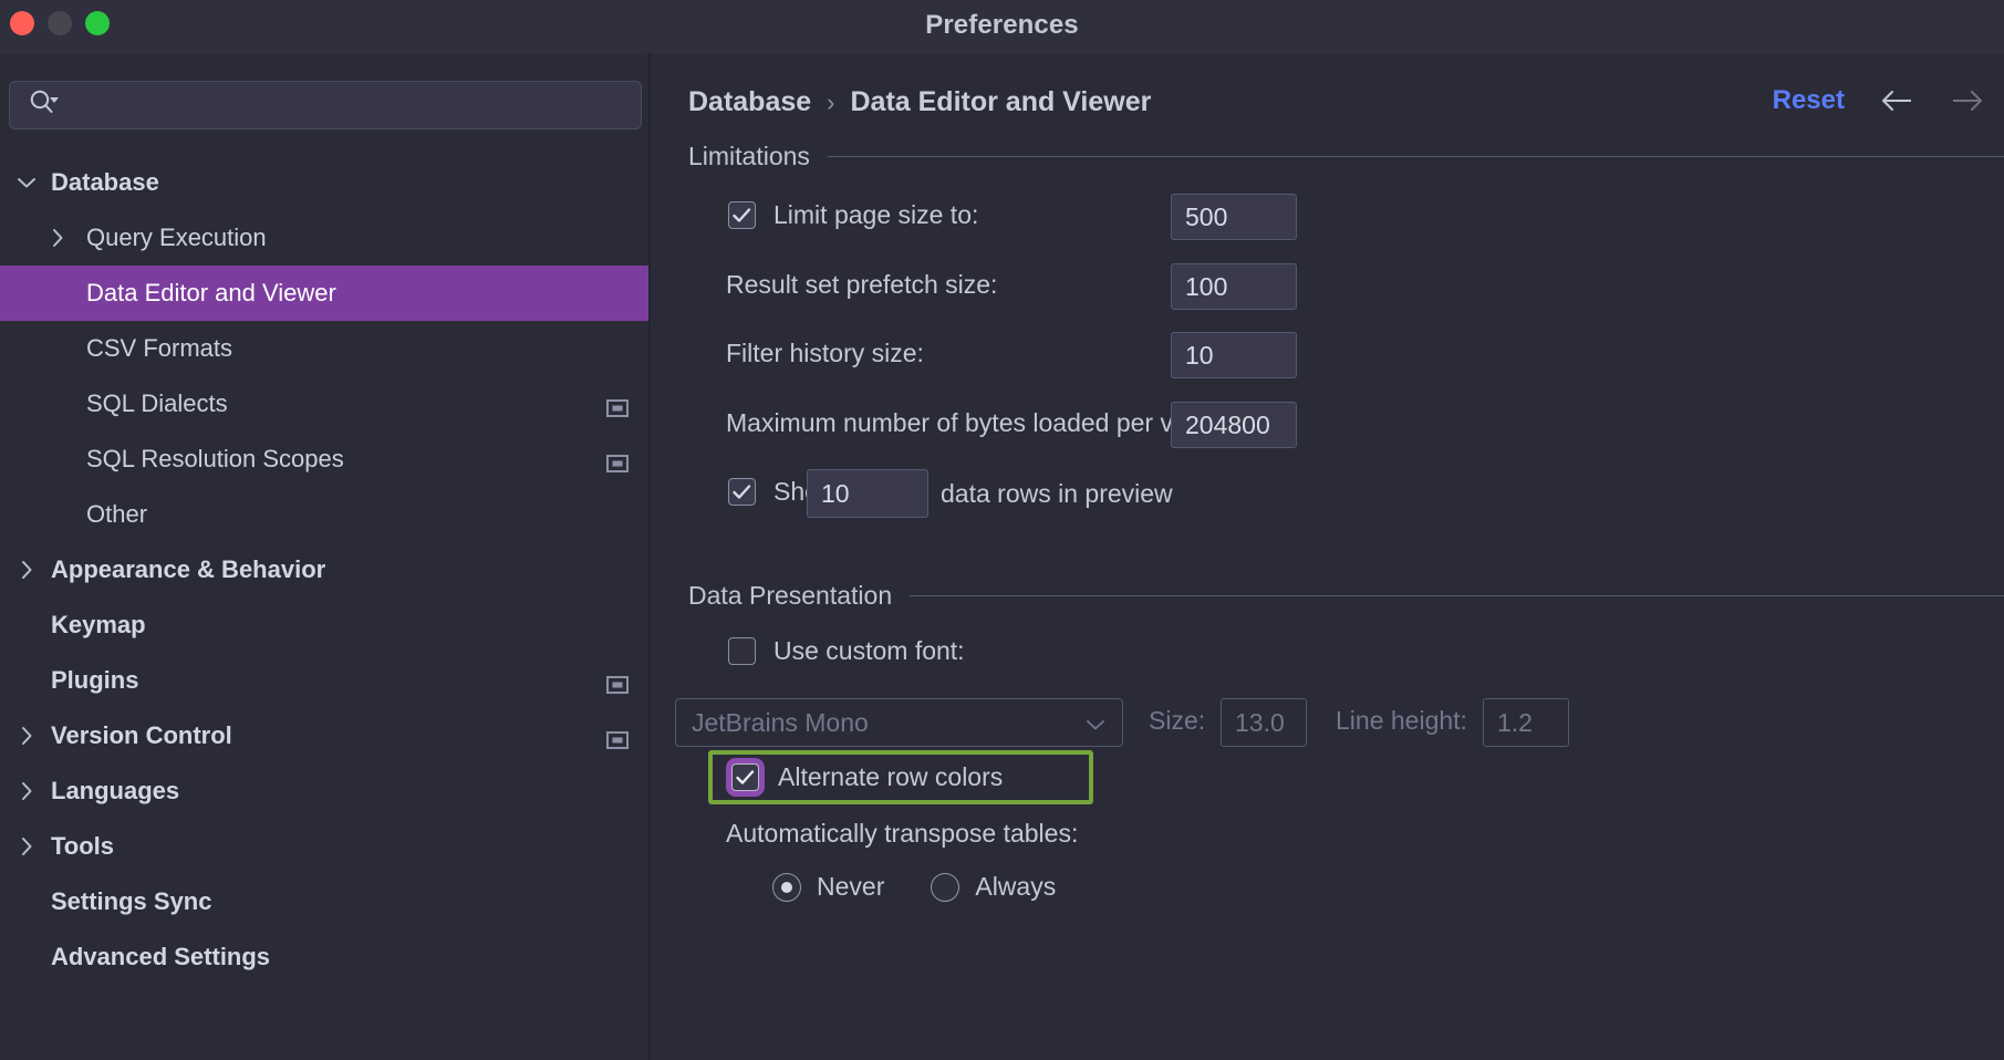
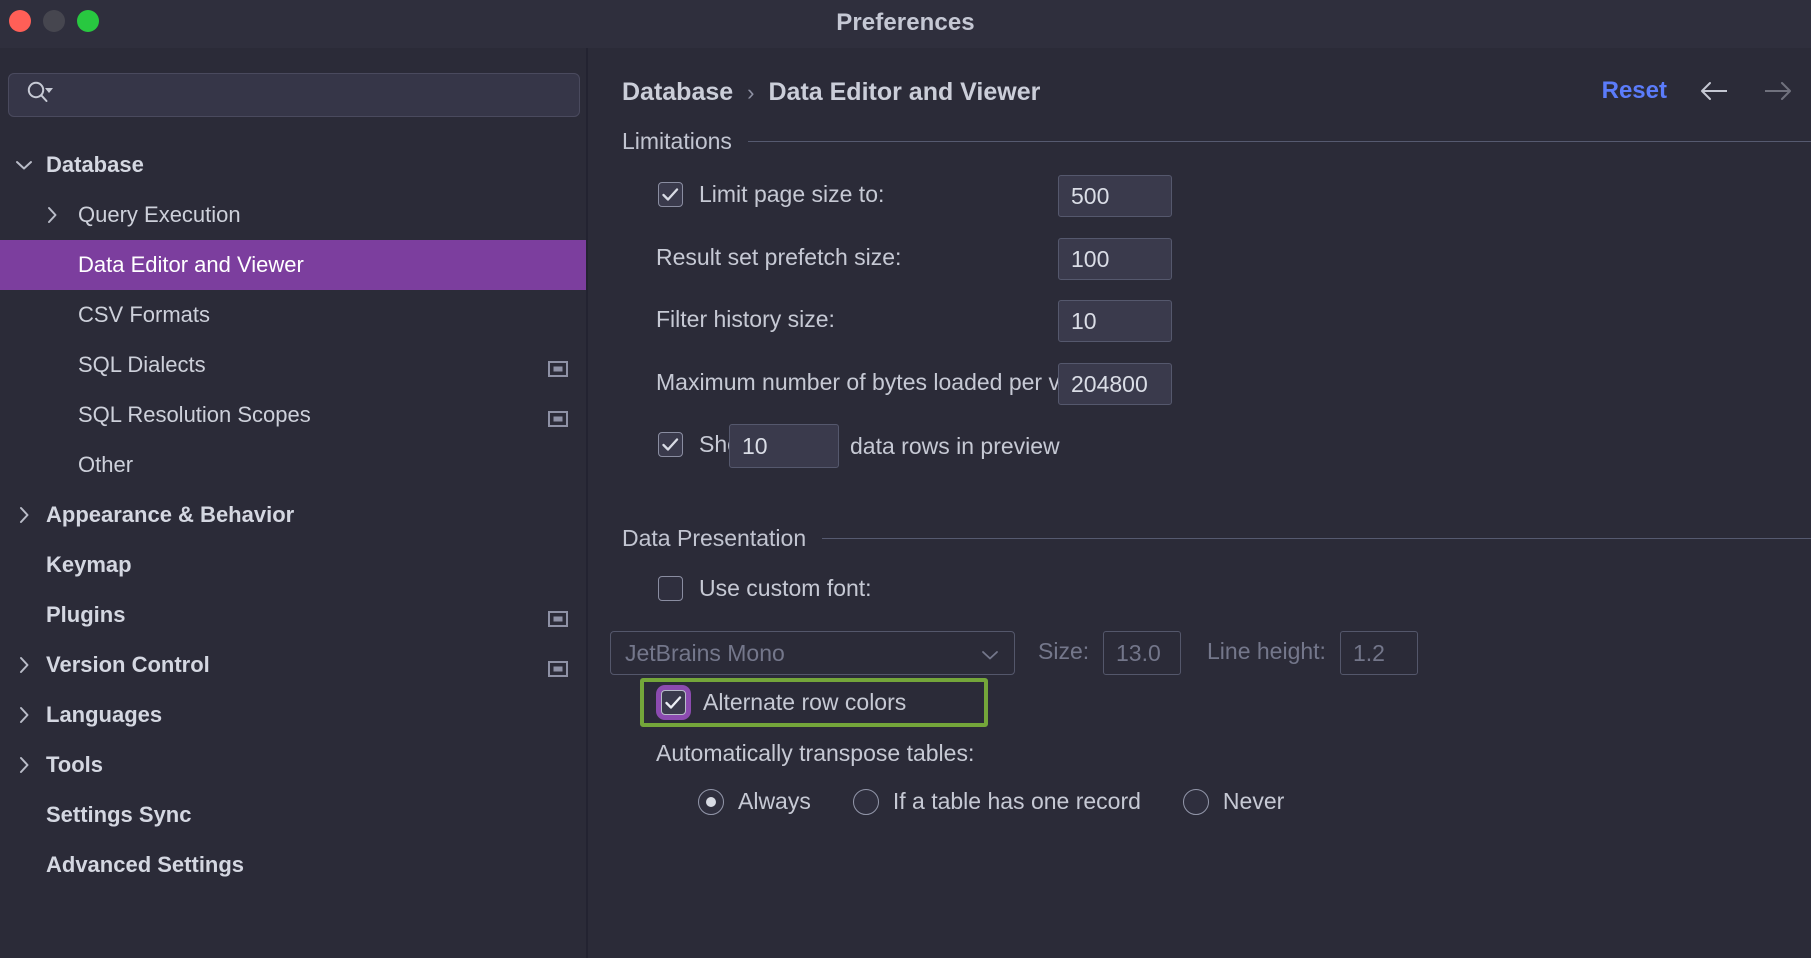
  Preferences
  Database
  Query Execution
  Data Editor and Viewer
  CSV Formats
  SQL Dialects
  SQL Resolution Scopes
  Other
  Appearance & Behavior
  Keymap
  Plugins
  Version Control
  Languages
  Tools
  Settings Sync
  Advanced Settings
  Database
  ›
  Data Editor and Viewer
  Reset
  Limitations
  Limit page size to:
  500
  Result set prefetch size:
  100
  Filter history size:
  10
  Maximum number of bytes loaded per v
  204800
  10
  data rows in preview
  Data Presentation
  Use custom font:
  JetBrains Mono
  Size:
  13.0
  Line height:
  1.2
  Alternate row colors
  Automatically transpose tables:
- Never
+ Always
+ If a table has one record
- Always
+ Never
